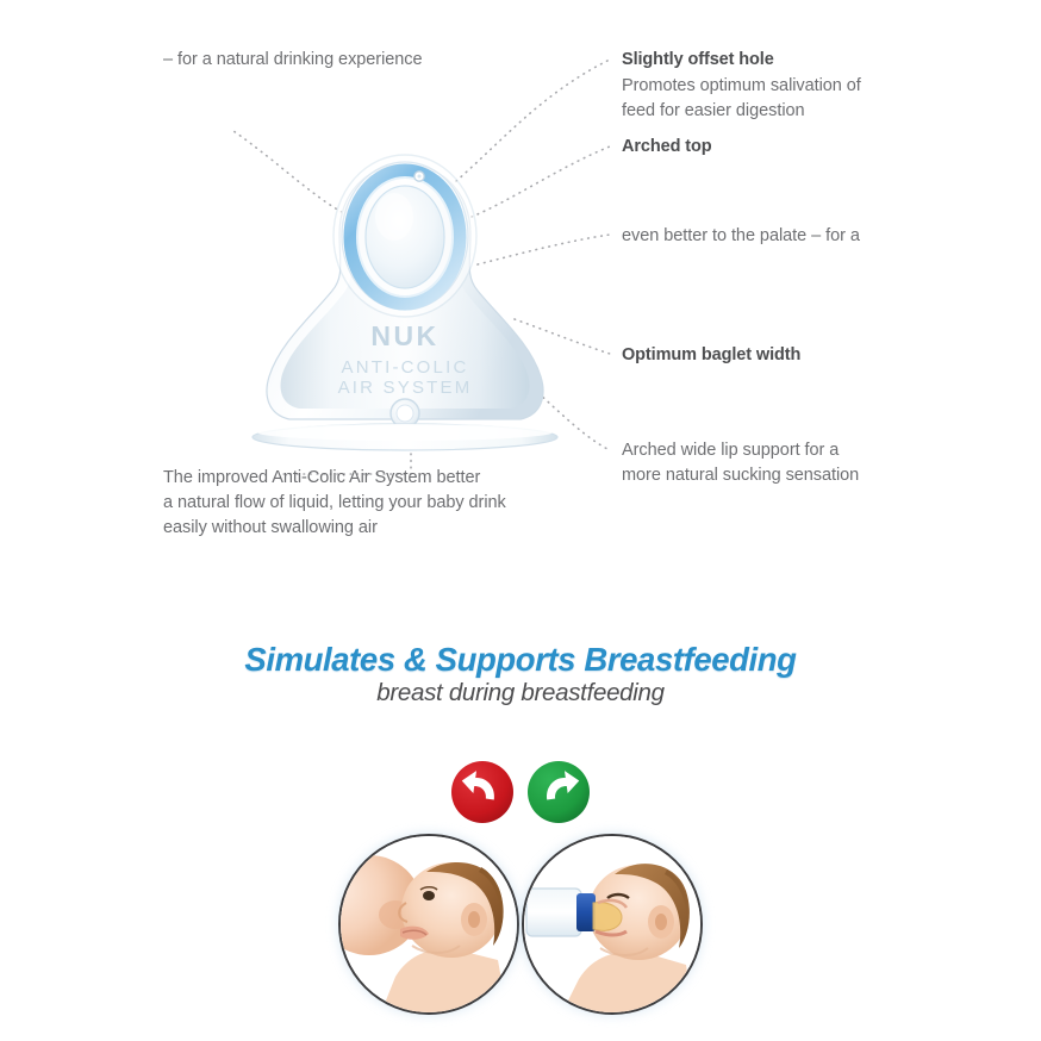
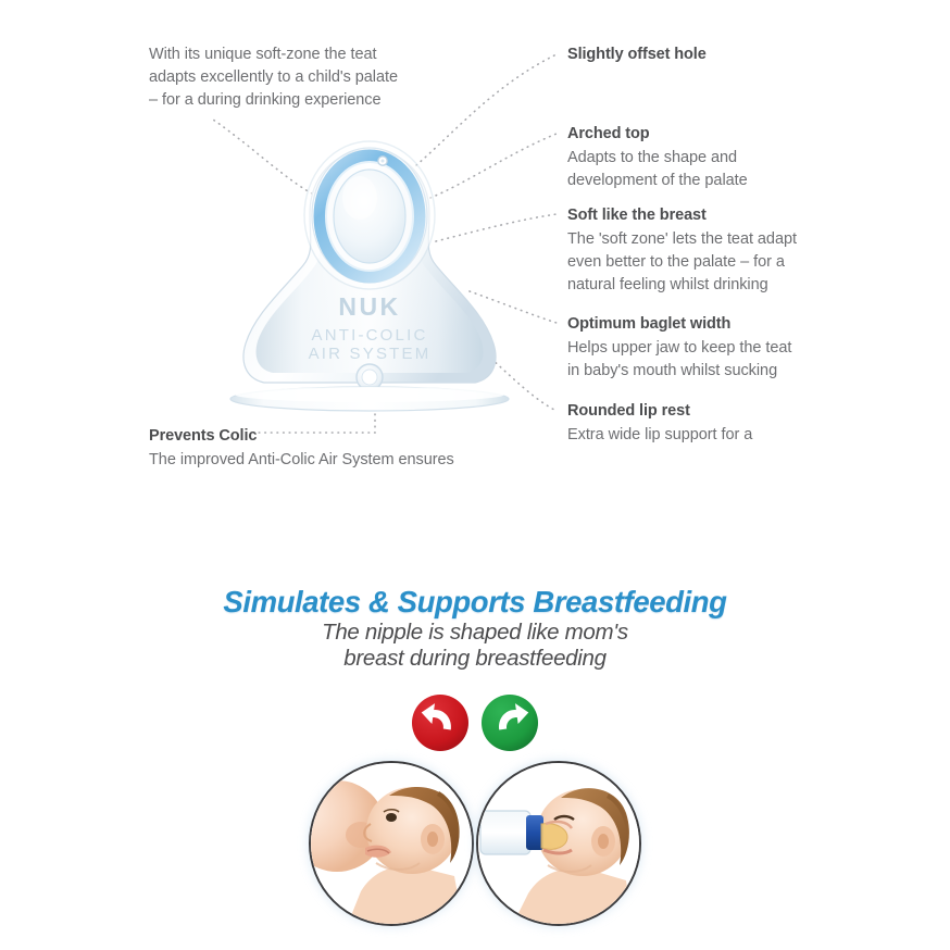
  NUK
  ANTI-COLIC
  AIR SYSTEM
+ With its unique soft-zone the teat
+ adapts excellently to a child's palate
- – for a natural drinking experience
+ – for a during drinking experience
+ Prevents Colic
- The improved Anti-Colic Air System better
+ The improved Anti-Colic Air System ensures
- a natural flow of liquid, letting your baby drink
- easily without swallowing air
  Slightly offset hole
- Promotes optimum salivation of
- feed for easier digestion
  Arched top
+ Adapts to the shape and
+ development of the palate
+ Soft like the breast
+ The 'soft zone' lets the teat adapt
  even better to the palate – for a
+ natural feeling whilst drinking
  Optimum baglet width
+ Helps upper jaw to keep the teat
+ in baby's mouth whilst sucking
+ Rounded lip rest
- Arched wide lip support for a
+ Extra wide lip support for a
- more natural sucking sensation
  Simulates & Supports Breastfeeding
+ The nipple is shaped like mom's
  breast during breastfeeding
